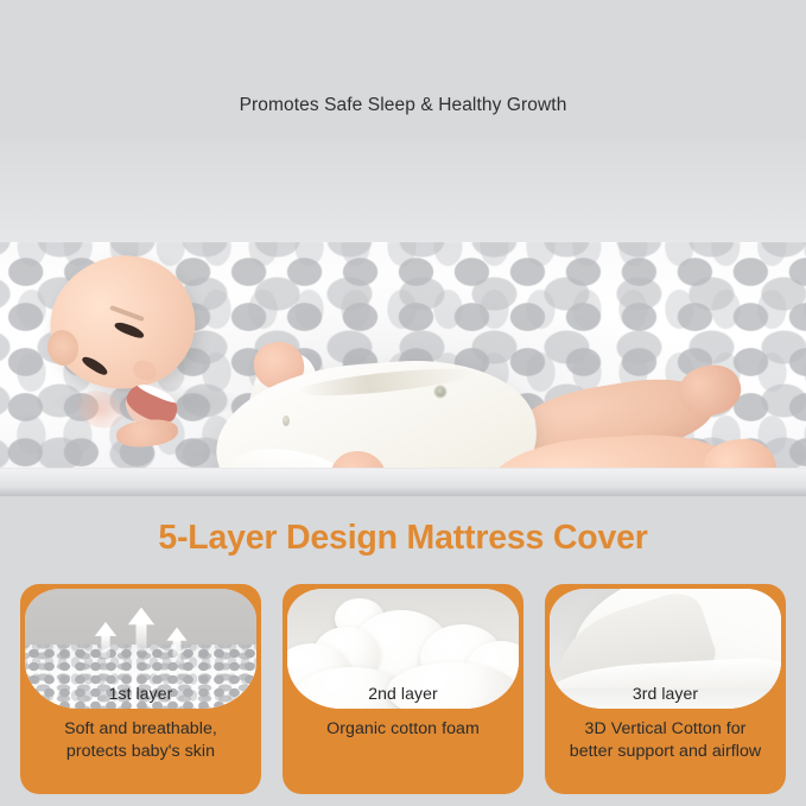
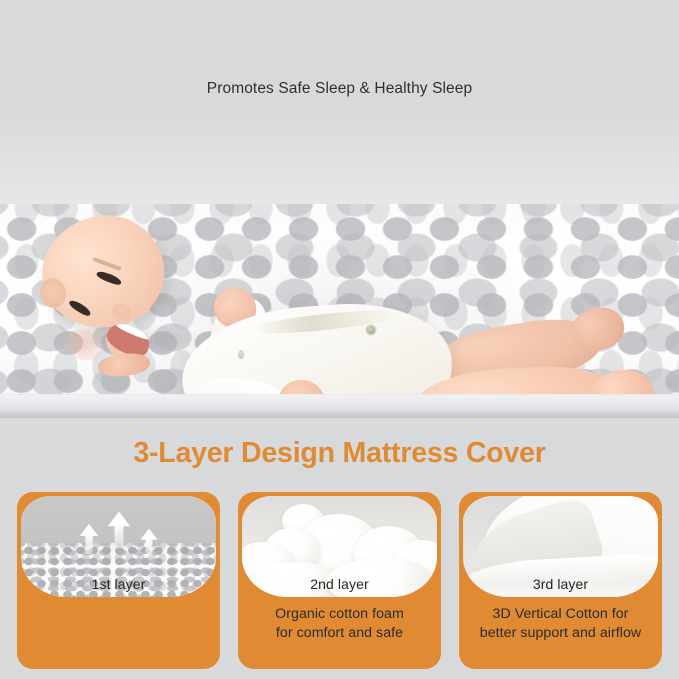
- Promotes Safe Sleep & Healthy Growth
+ Promotes Safe Sleep & Healthy Sleep
- 5-Layer Design Mattress Cover
+ 3-Layer Design Mattress Cover
  1st layer
- Soft and breathable,
- protects baby's skin
  2nd layer
  Organic cotton foam
+ for comfort and safe
  3rd layer
  3D Vertical Cotton for
  better support and airflow
